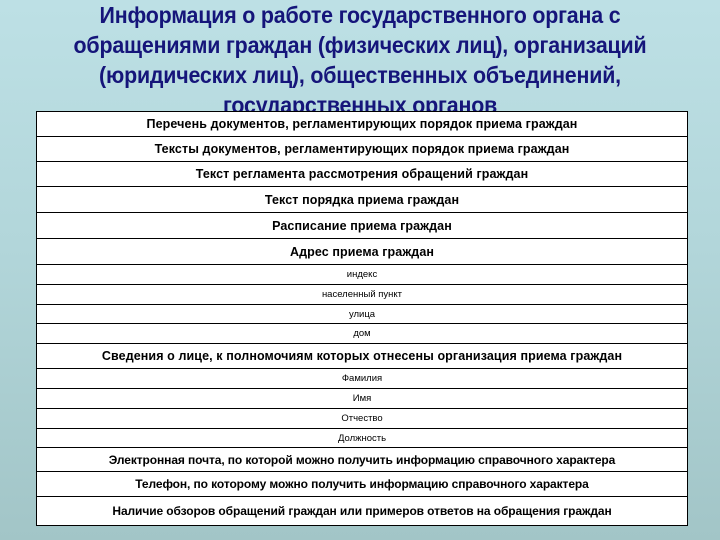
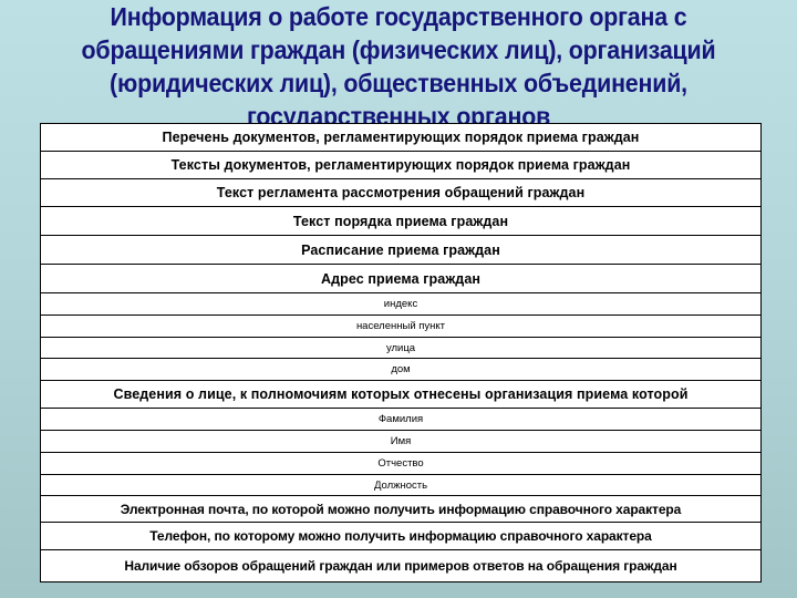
  Информация о работе государственного органа с
  обращениями граждан (физических лиц), организаций
  (юридических лиц), общественных объединений,
  государственных органов
  Перечень документов, регламентирующих порядок приема граждан
  Тексты документов, регламентирующих порядок приема граждан
  Текст регламента рассмотрения обращений граждан
  Текст порядка приема граждан
  Расписание приема граждан
  Адрес приема граждан
  индекс
  населенный пункт
  улица
  дом
- Сведения о лице, к полномочиям которых отнесены организация приема граждан
+ Сведения о лице, к полномочиям которых отнесены организация приема которой
  Фамилия
  Имя
  Отчество
  Должность
  Электронная почта, по которой можно получить информацию справочного характера
  Телефон, по которому можно получить информацию справочного характера
  Наличие обзоров обращений граждан или примеров ответов на обращения граждан
